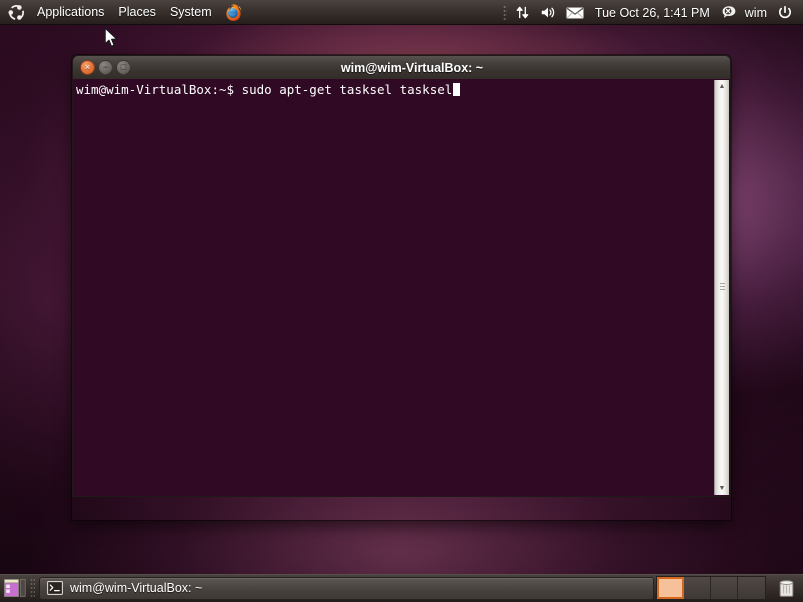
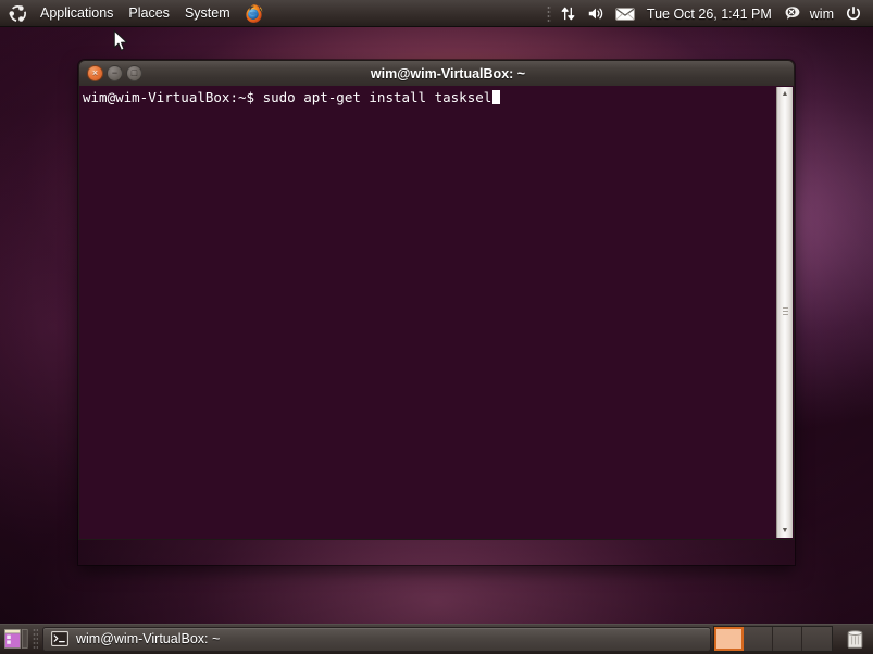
  Applications
  Places
  System
  Tue Oct 26, 1:41 PM
  wim
  ×
  −
  □
  wim@wim-VirtualBox: ~
- wim@wim-VirtualBox:~$ sudo apt-get tasksel tasksel
+ wim@wim-VirtualBox:~$ sudo apt-get install tasksel
  wim@wim-VirtualBox: ~
